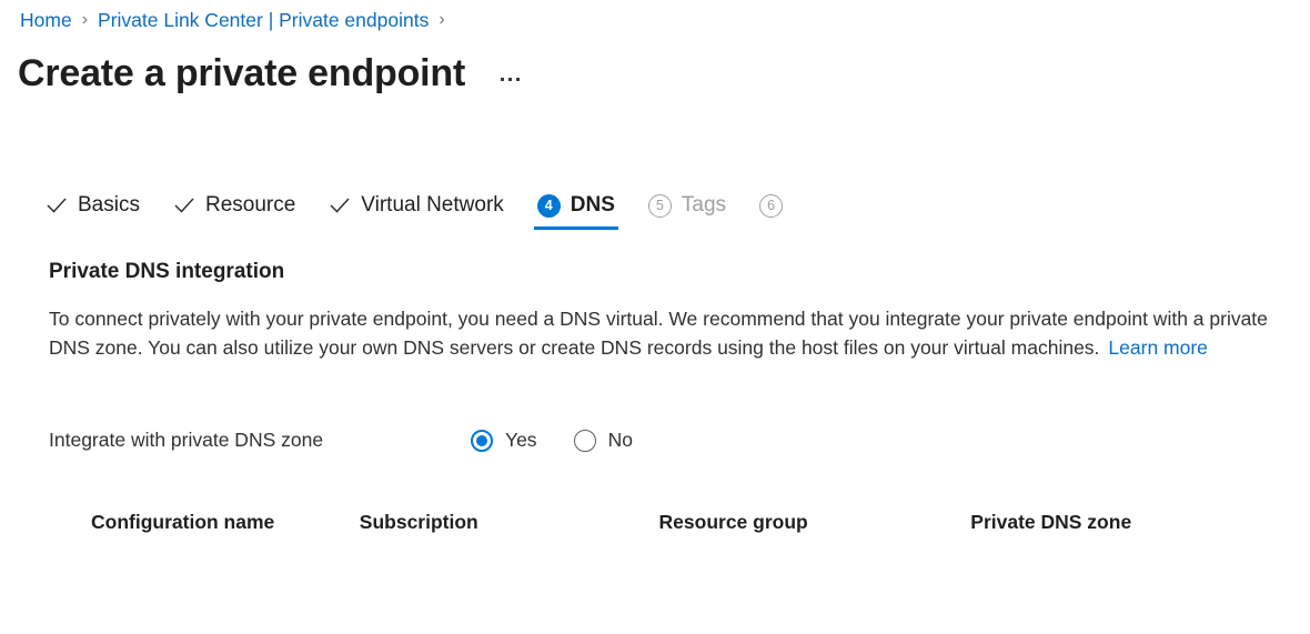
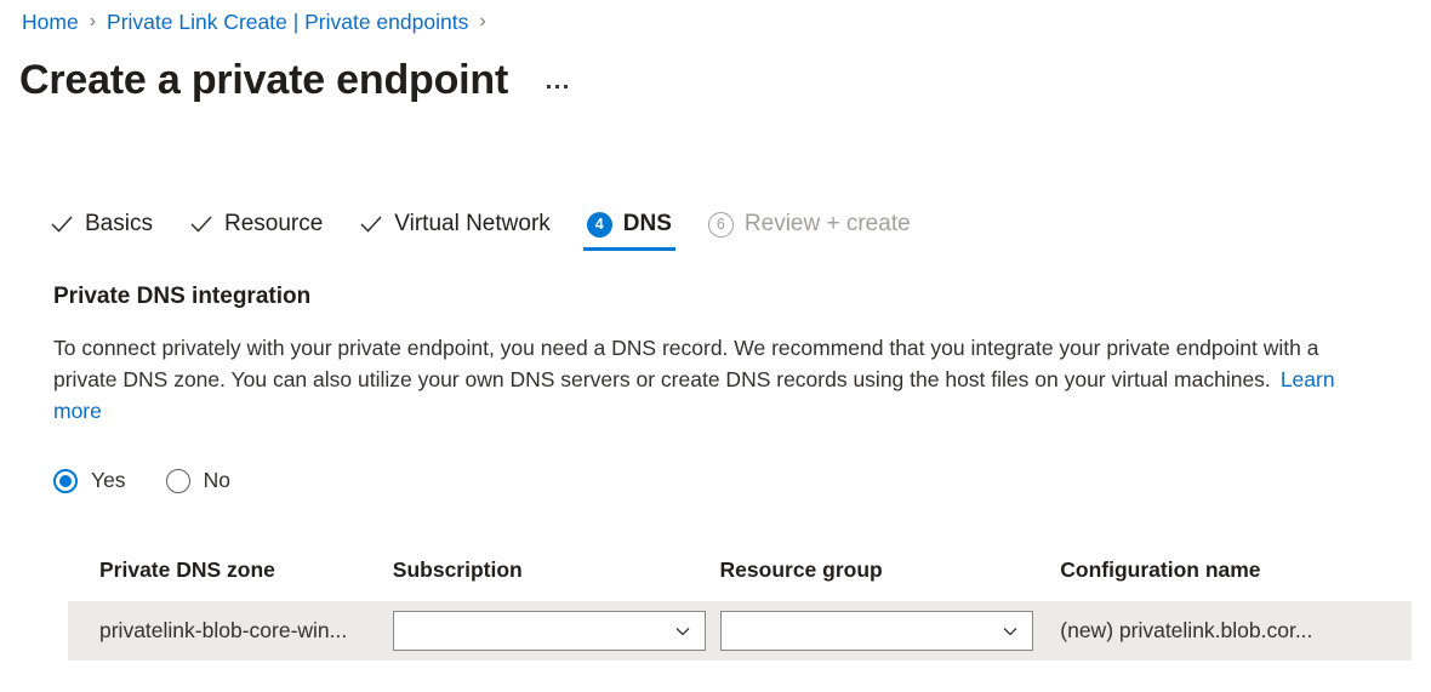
  Home
  ›
- Private Link Center | Private endpoints
+ Private Link Create | Private endpoints
  ›
  Create a private endpoint
  Basics
  Resource
  Virtual Network
  4
  DNS
- 5
- Tags
  6
+ Review + create
  Private DNS integration
- To connect privately with your private endpoint, you need a DNS virtual. We recommend that you integrate your private endpoint with a private DNS zone. You can also utilize your own DNS servers or create DNS records using the host files on your virtual machines. Learn more
+ To connect privately with your private endpoint, you need a DNS record. We recommend that you integrate your private endpoint with a private DNS zone. You can also utilize your own DNS servers or create DNS records using the host files on your virtual machines. Learn more
- Integrate with private DNS zone
  Yes
  No
- Configuration name
+ Private DNS zone
  Subscription
  Resource group
- Private DNS zone
+ Configuration name
+ privatelink-blob-core-win...
+ (new) privatelink.blob.cor...
